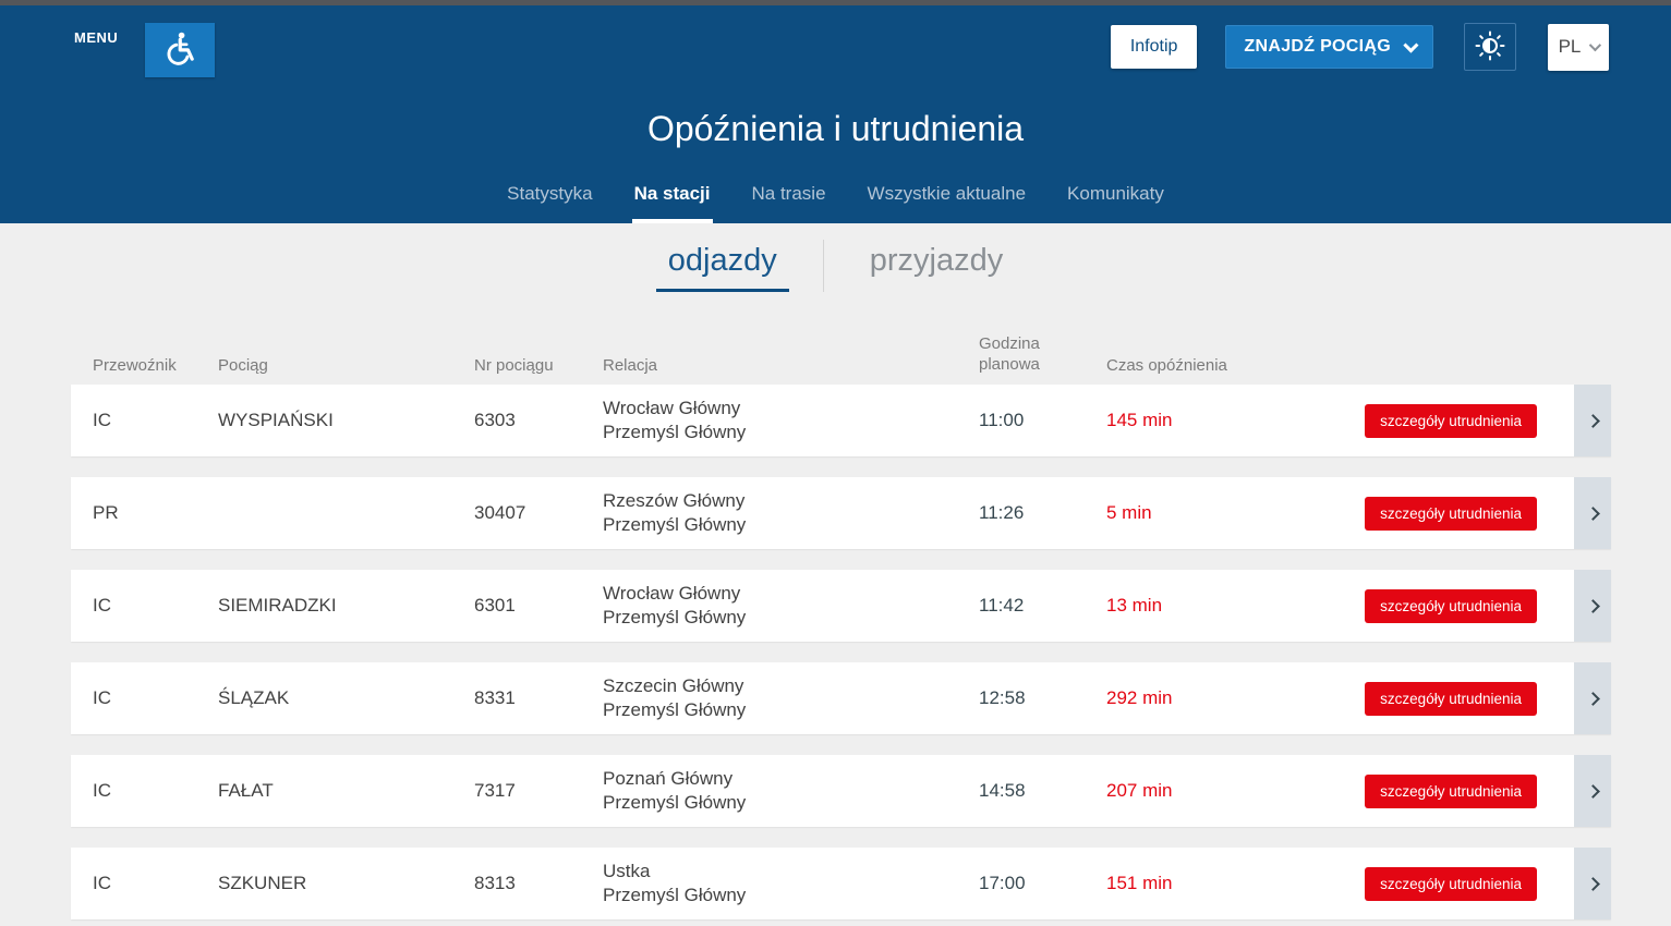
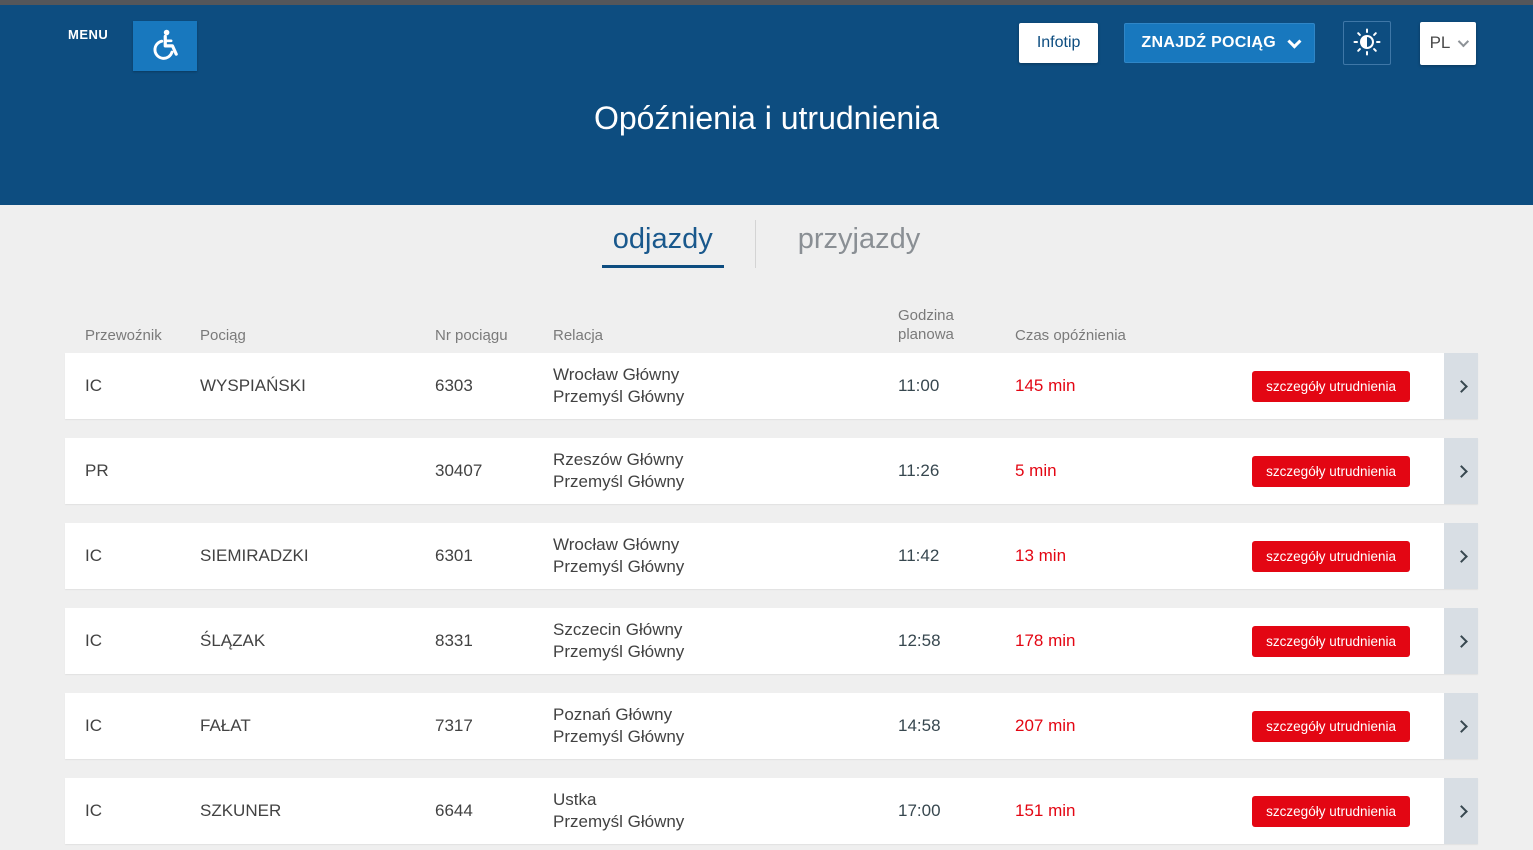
  MENU
  Infotip
  ZNAJDŹ POCIĄG
  PL
  Opóźnienia i utrudnienia
- Statystyka
- Na stacji
- Na trasie
- Wszystkie aktualne
- Komunikaty
  odjazdy
  przyjazdy
  Przewoźnik
  Pociąg
  Nr pociągu
  Relacja
  Godzina planowa
  Czas opóźnienia
  IC
  WYSPIAŃSKI
  6303
  Wrocław Główny
  Przemyśl Główny
  11:00
  145 min
  szczegóły utrudnienia
  PR
  30407
  Rzeszów Główny
  Przemyśl Główny
  11:26
  5 min
  szczegóły utrudnienia
  IC
  SIEMIRADZKI
  6301
  Wrocław Główny
  Przemyśl Główny
  11:42
  13 min
  szczegóły utrudnienia
  IC
  ŚLĄZAK
  8331
  Szczecin Główny
  Przemyśl Główny
  12:58
- 292 min
+ 178 min
  szczegóły utrudnienia
  IC
  FAŁAT
  7317
  Poznań Główny
  Przemyśl Główny
  14:58
  207 min
  szczegóły utrudnienia
  IC
  SZKUNER
- 8313
+ 6644
  Ustka
  Przemyśl Główny
  17:00
  151 min
  szczegóły utrudnienia
